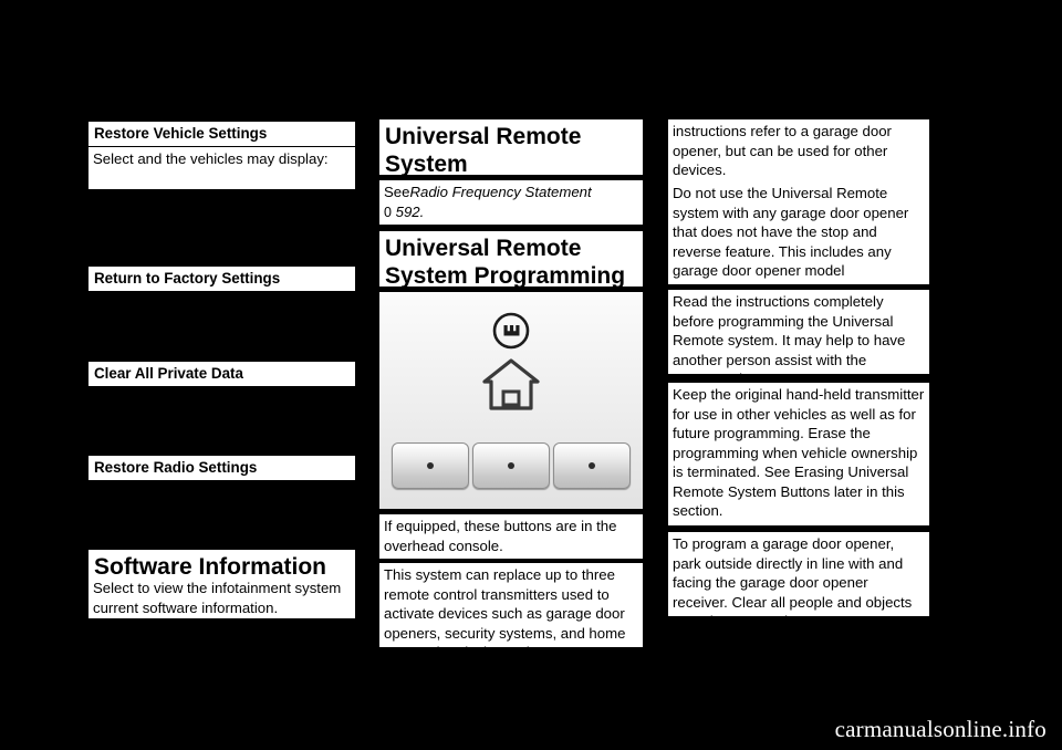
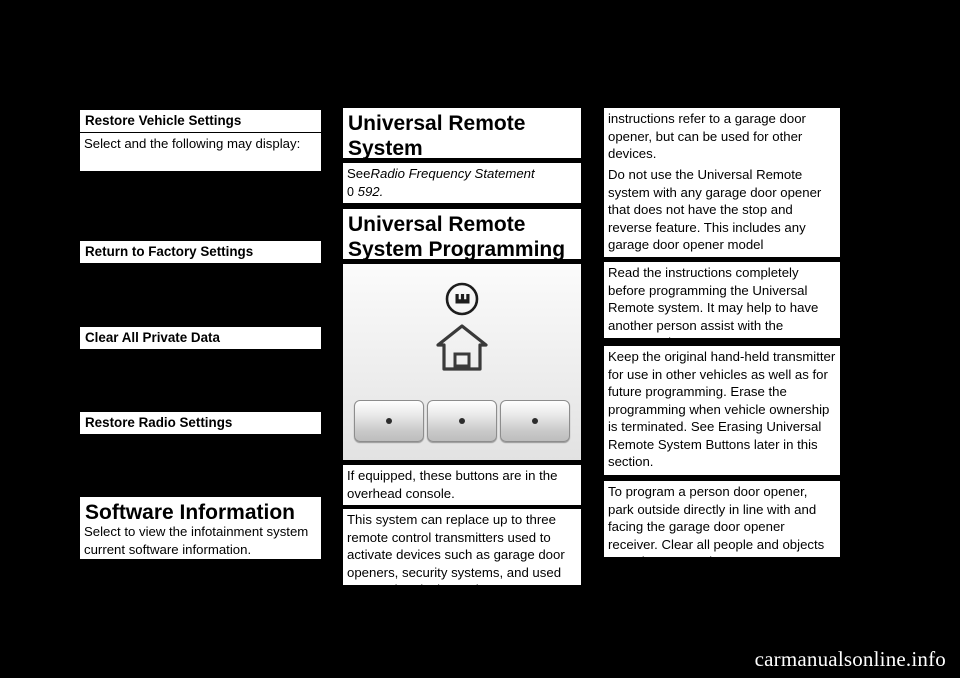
  Restore Vehicle Settings
- Select and the vehicles may display:
+ Select and the following may display:
  Return to Factory Settings
  Clear All Private Data
  Restore Radio Settings
  Software Information
  Select to view the infotainment system current software information.
  Universal Remote System
  SeeRadio Frequency Statement
  0 592.
  Universal Remote System Programming
  If equipped, these buttons are in the overhead console.
- This system can replace up to three remote control transmitters used to activate devices such as garage door openers, security systems, and home automation devices. These
+ This system can replace up to three remote control transmitters used to activate devices such as garage door openers, security systems, and used automation devices. These
  instructions refer to a garage door opener, but can be used for other devices.
  Do not use the Universal Remote system with any garage door opener that does not have the stop and reverse feature. This includes any garage door opener model
  Read the instructions completely before programming the Universal Remote system. It may help to have another person assist with the programming process.
  Keep the original hand-held transmitter for use in other vehicles as well as for future programming. Erase the programming when vehicle ownership is terminated. See Erasing Universal Remote System Buttons later in this section.
- To program a garage door opener, park outside directly in line with and facing the garage door opener receiver. Clear all people and objects near the garage door.
+ To program a person door opener, park outside directly in line with and facing the garage door opener receiver. Clear all people and objects near the garage door.
  carmanualsonline.info
